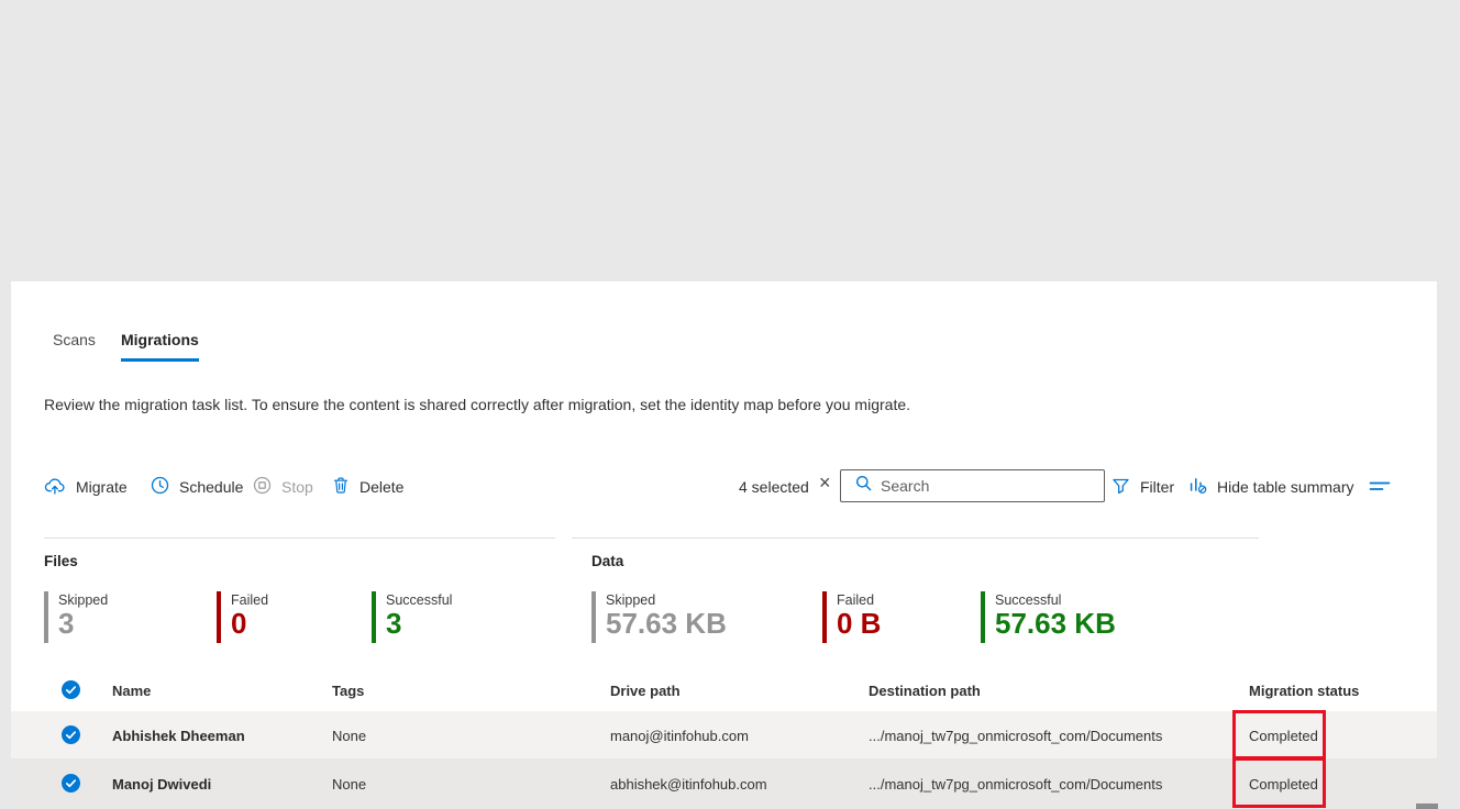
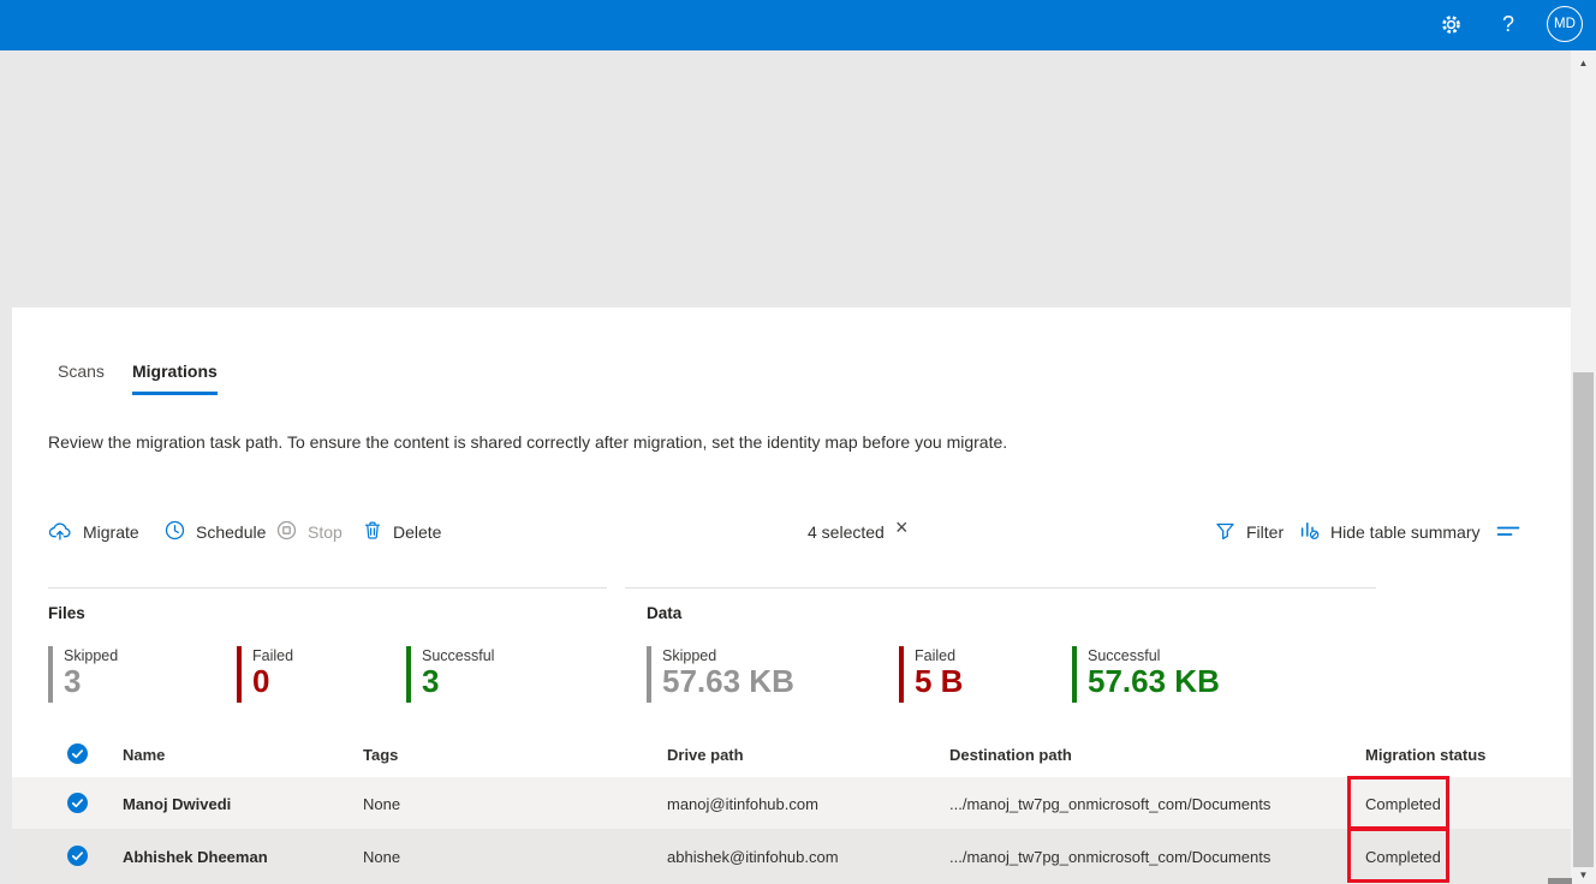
+ ?
+ MD
  Scans
  Migrations
- Review the migration task list. To ensure the content is shared correctly after migration, set the identity map before you migrate.
+ Review the migration task path. To ensure the content is shared correctly after migration, set the identity map before you migrate.
  Migrate
  Schedule
  Stop
  Delete
  4 selected
  ×
- Search
  Filter
  Hide table summary
  Files
  Skipped
  3
  Failed
  0
  Successful
  3
  Data
  Skipped
  57.63 KB
  Failed
- 0 B
+ 5 B
  Successful
  57.63 KB
  Name
  Tags
  Drive path
  Destination path
  Migration status
- Abhishek Dheeman
+ Manoj Dwivedi
  None
  manoj@itinfohub.com
  .../manoj_tw7pg_onmicrosoft_com/Documents
  Completed
- Manoj Dwivedi
+ Abhishek Dheeman
  None
  abhishek@itinfohub.com
  .../manoj_tw7pg_onmicrosoft_com/Documents
  Completed
+ ▲
+ ▼
